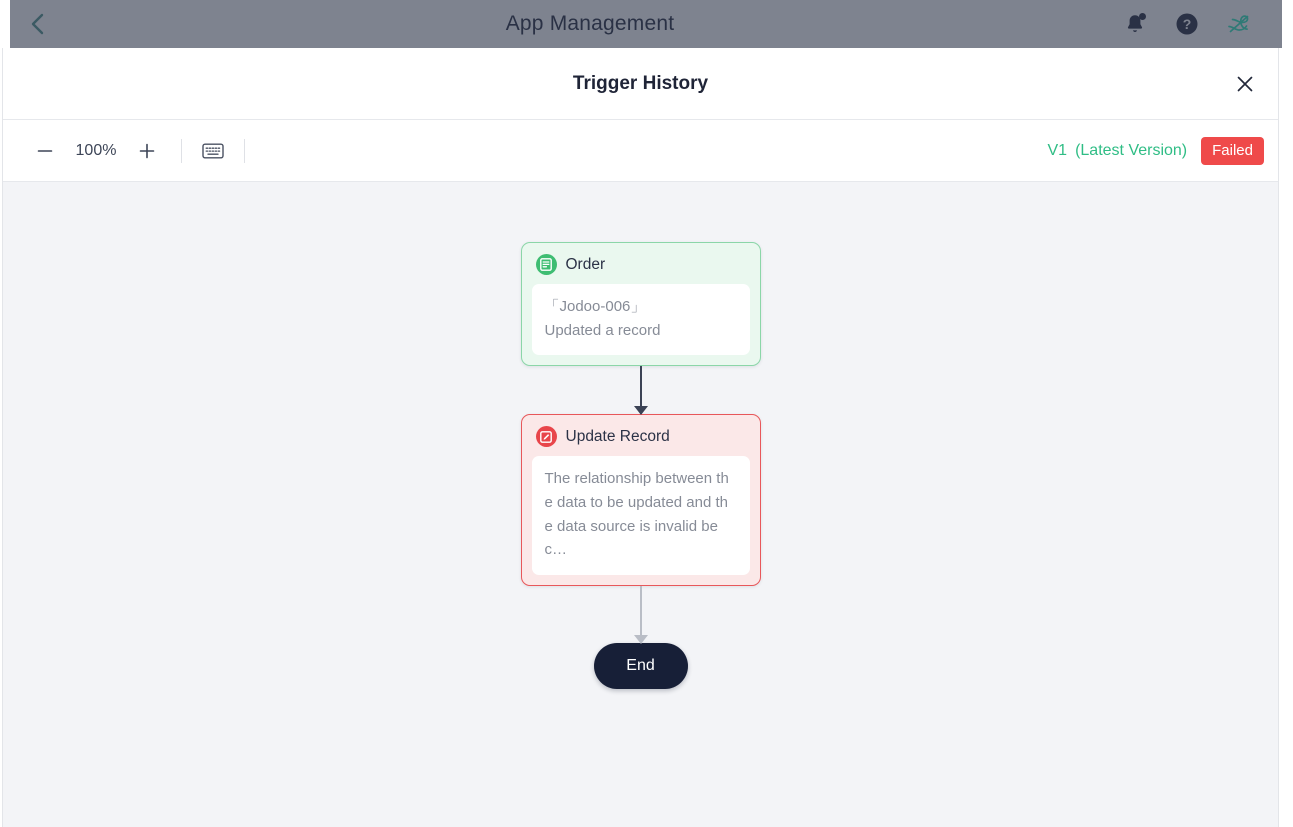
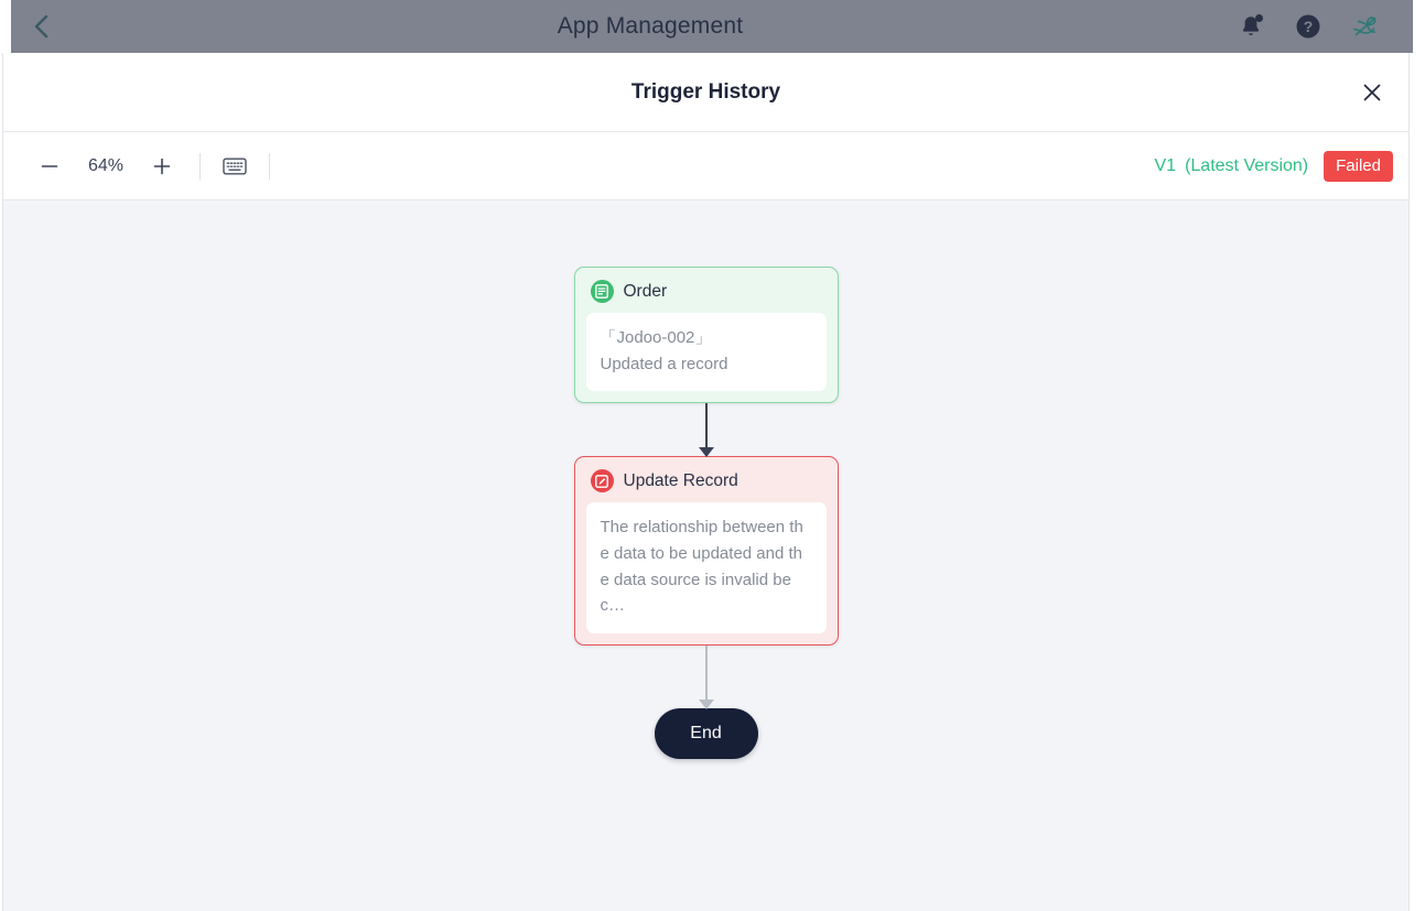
  App Management
  ?
  Trigger History
- 100%
+ 64%
  V1
  (Latest Version)
  Failed
  Order
- 「Jodoo-006」
+ 「Jodoo-002」
  Updated a record
  Update Record
  The relationship between th
  e data to be updated and th
  e data source is invalid bec…
  End
